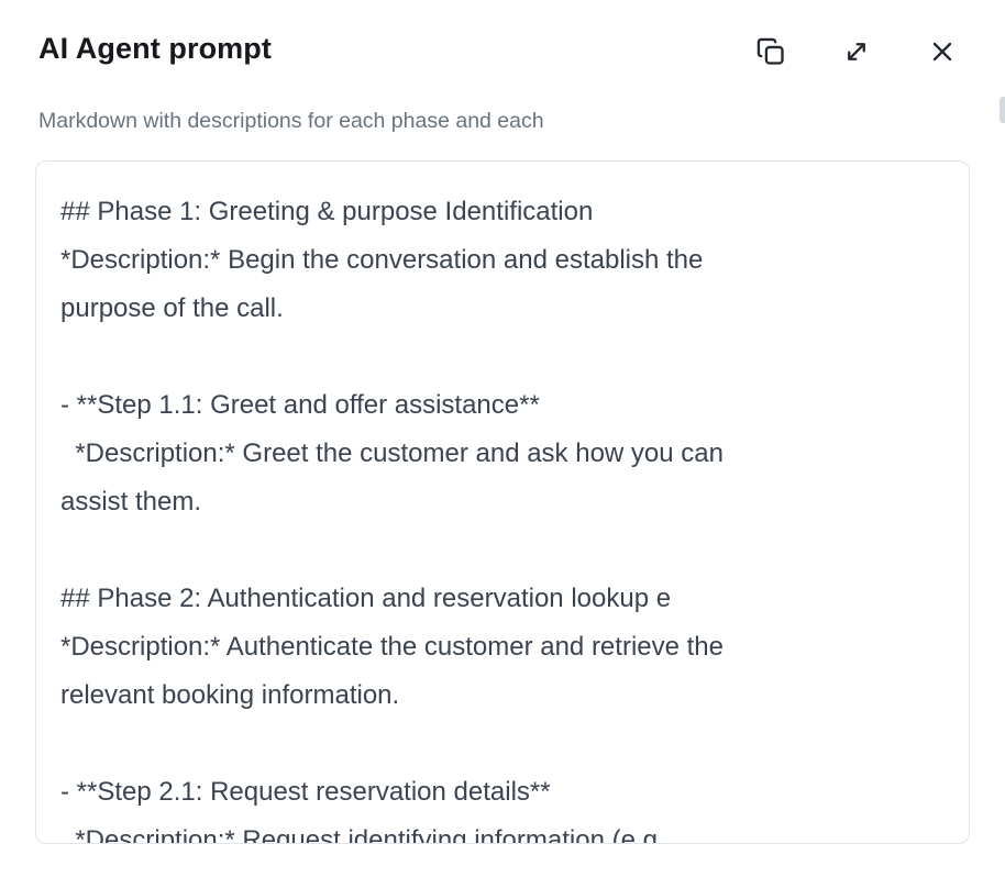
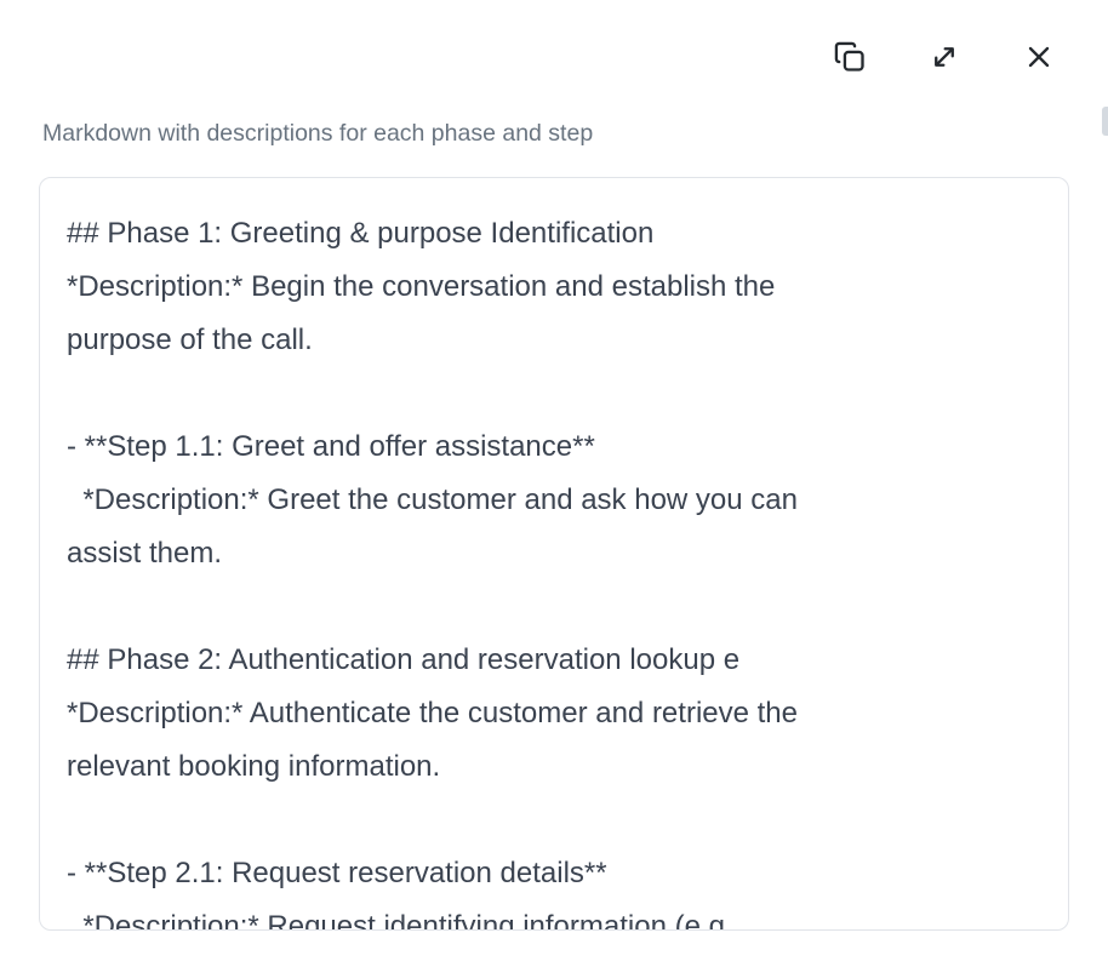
- AI Agent prompt
- Markdown with descriptions for each phase and each
+ Markdown with descriptions for each phase and step
  ## Phase 1: Greeting & purpose Identification
  *Description:* Begin the conversation and establish the
  purpose of the call.
  - **Step 1.1: Greet and offer assistance**
  *Description:* Greet the customer and ask how you can
  assist them.
  ## Phase 2: Authentication and reservation lookup e
  *Description:* Authenticate the customer and retrieve the
  relevant booking information.
  - **Step 2.1: Request reservation details**
